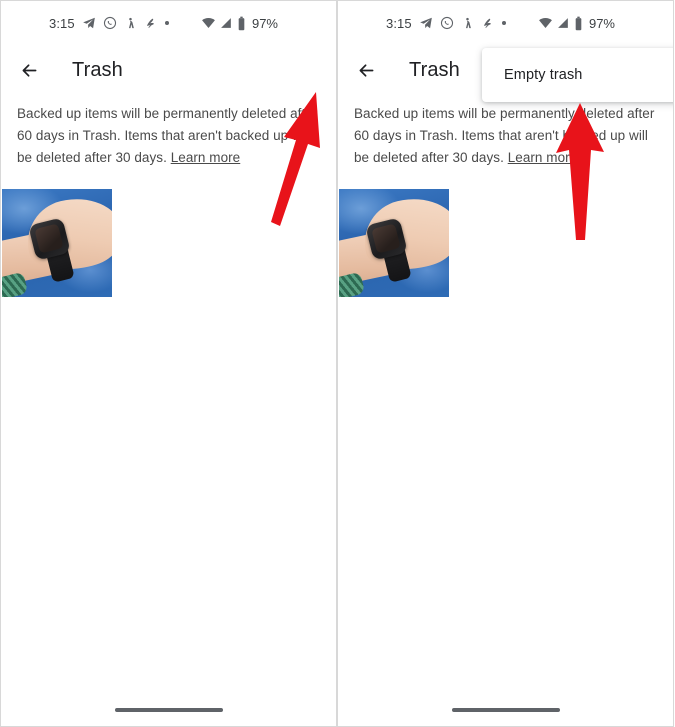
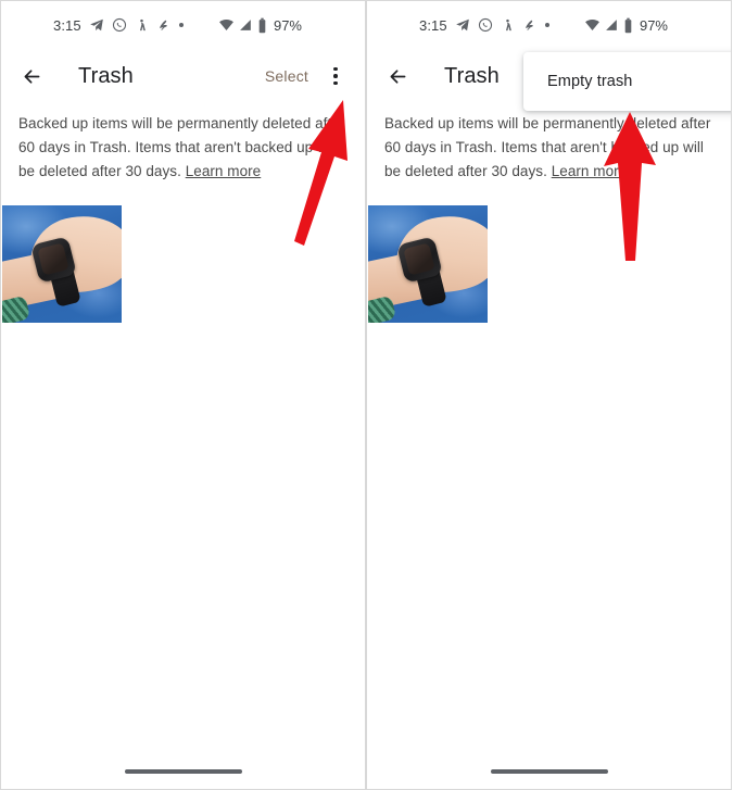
  3:15
  97%
  Trash
+ Select
  Backed up items will be permanently deleted af 60 days in Trash. Items that aren't backed up be deleted after 30 days. Learn more
  3:15
  97%
  Trash
  Empty trash
  Backed up items will be permanentlyeleted after 60 days in Trash. Items that aren'td up will be deleted after 30 days. Learn mor
